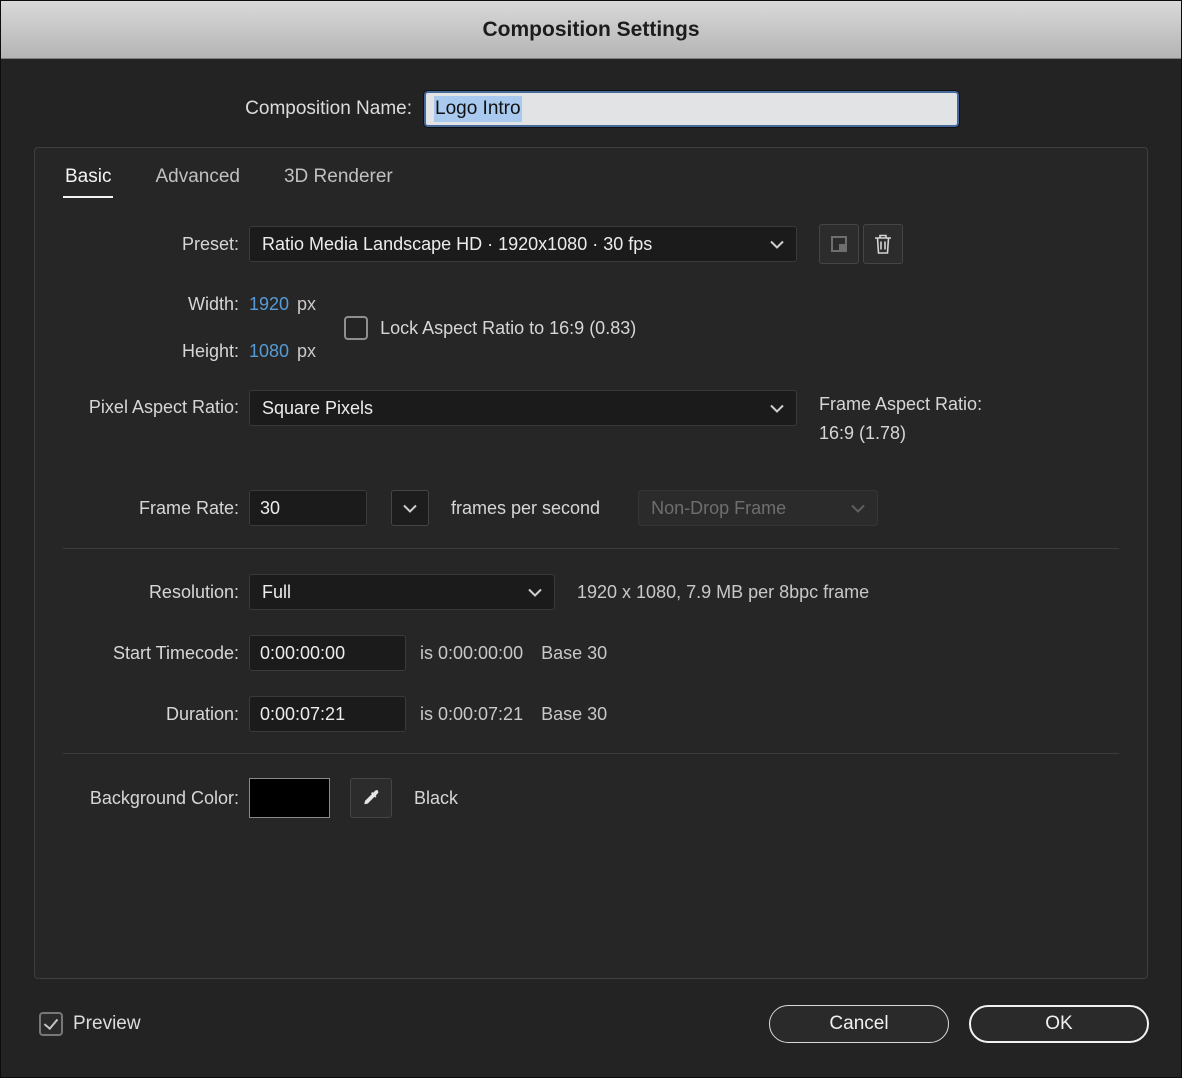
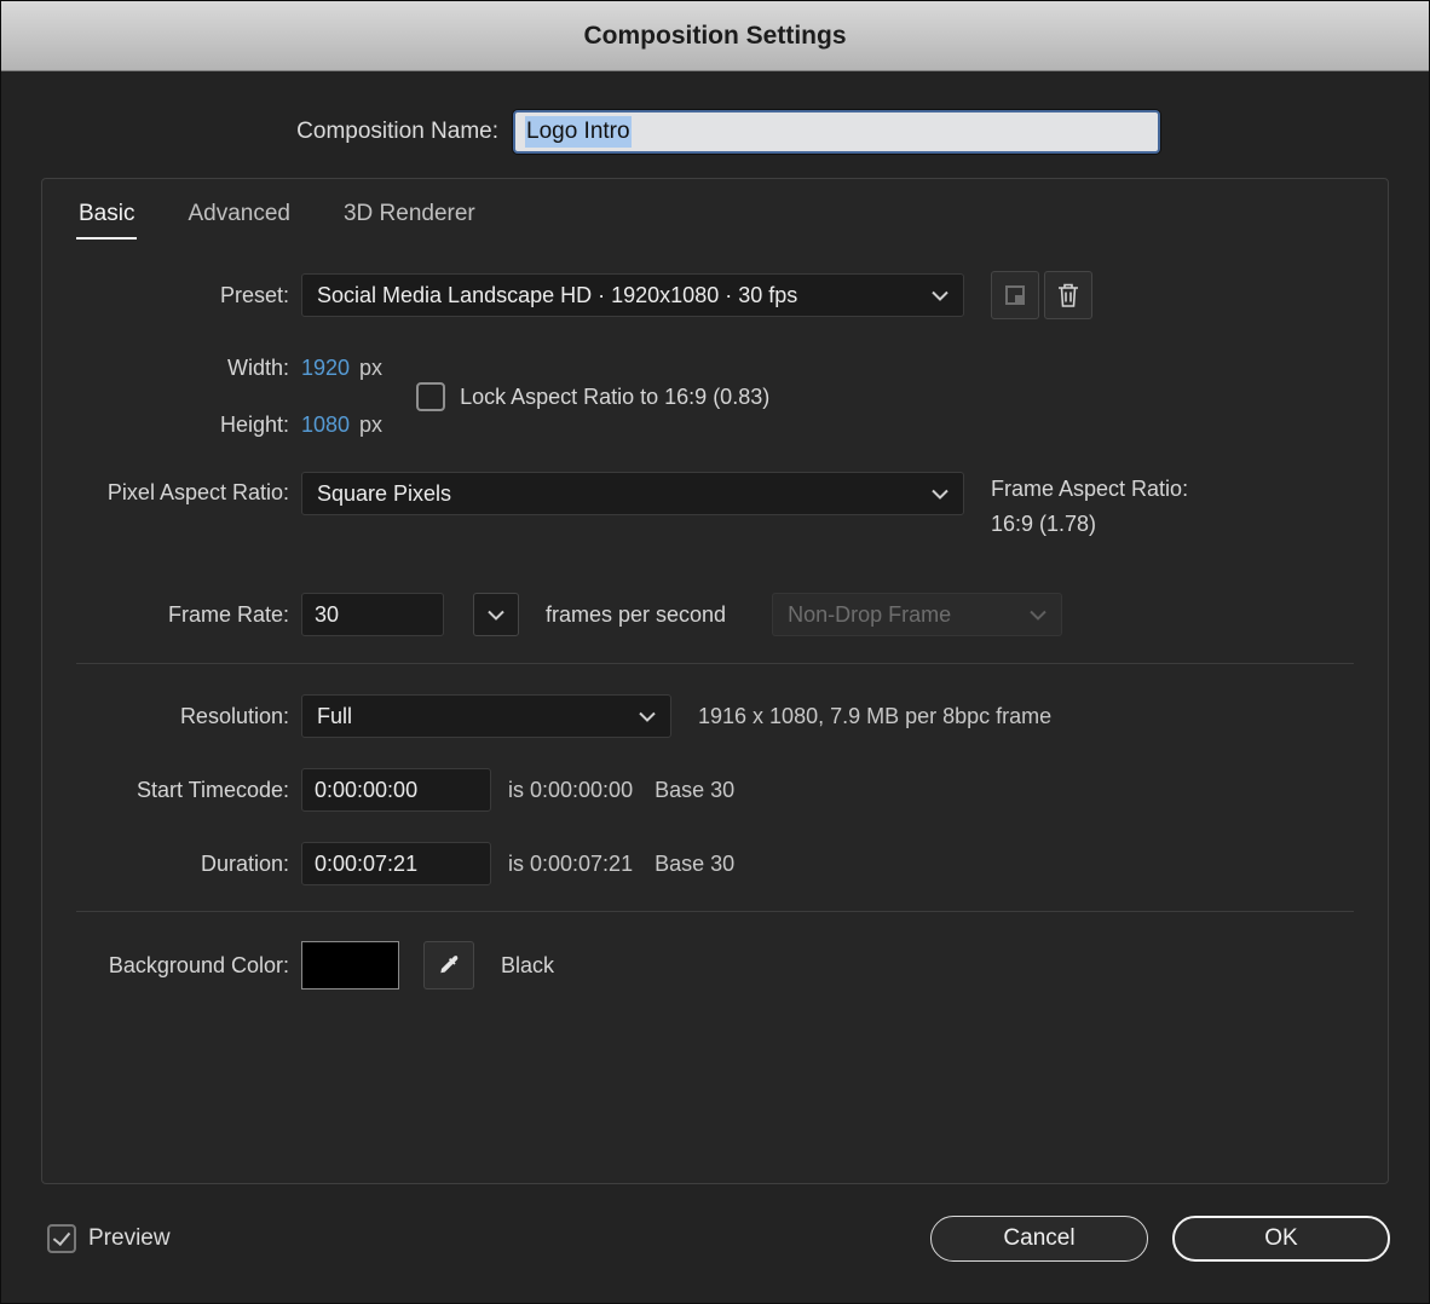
  Composition Settings
  Composition Name:
  Logo Intro
  Basic
  Advanced
  3D Renderer
  Preset:
- Ratio Media Landscape HD · 1920x1080 · 30 fps
+ Social Media Landscape HD · 1920x1080 · 30 fps
  Width:
  1920
  px
  Height:
  1080
  px
  Lock Aspect Ratio to 16:9 (0.83)
  Pixel Aspect Ratio:
  Square Pixels
  Frame Aspect Ratio:
  16:9 (1.78)
  Frame Rate:
  30
  frames per second
  Non-Drop Frame
  Resolution:
  Full
- 1920 x 1080, 7.9 MB per 8bpc frame
+ 1916 x 1080, 7.9 MB per 8bpc frame
  Start Timecode:
  0:00:00:00
  is 0:00:00:00
  Base 30
  Duration:
  0:00:07:21
  is 0:00:07:21
  Base 30
  Background Color:
  Black
  Preview
  Cancel
  OK
